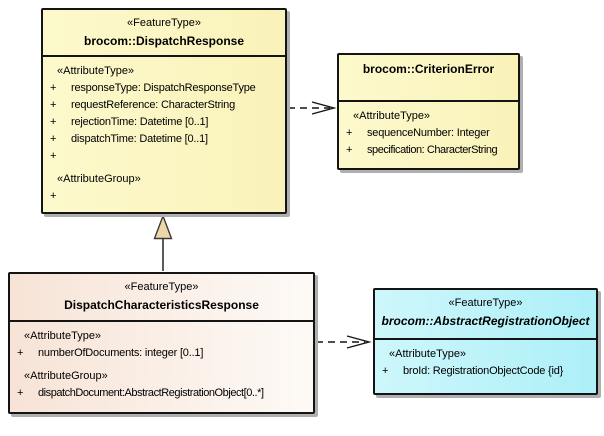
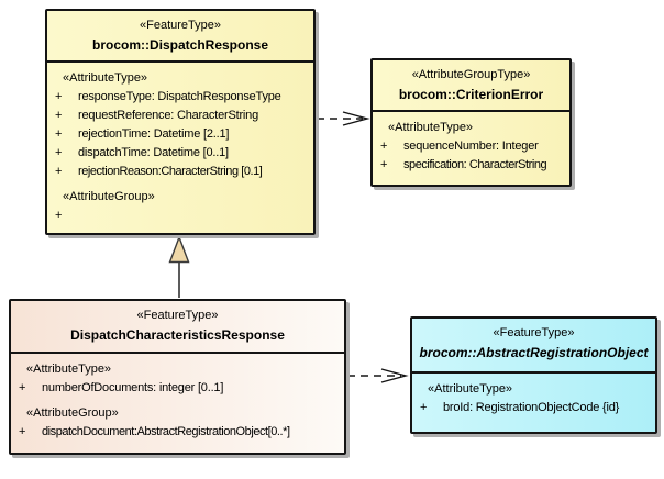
  «FeatureType»
  brocom::DispatchResponse
  «AttributeType»
  +
  responseType: DispatchResponseType
  +
  requestReference: CharacterString
  +
- rejectionTime: Datetime [0..1]
+ rejectionTime: Datetime [2..1]
  +
  dispatchTime: Datetime [0..1]
  +
+ rejectionReason:CharacterString [0.1]
  «AttributeGroup»
  +
+ «AttributeGroupType»
  brocom::CriterionError
  «AttributeType»
  +
  sequenceNumber: Integer
  +
  specification: CharacterString
  «FeatureType»
  DispatchCharacteristicsResponse
  «AttributeType»
  +
  numberOfDocuments: integer [0..1]
  «AttributeGroup»
  +
  dispatchDocument:AbstractRegistrationObject[0..*]
  «FeatureType»
  brocom::AbstractRegistrationObject
  «AttributeType»
  +
  broId: RegistrationObjectCode {id}
